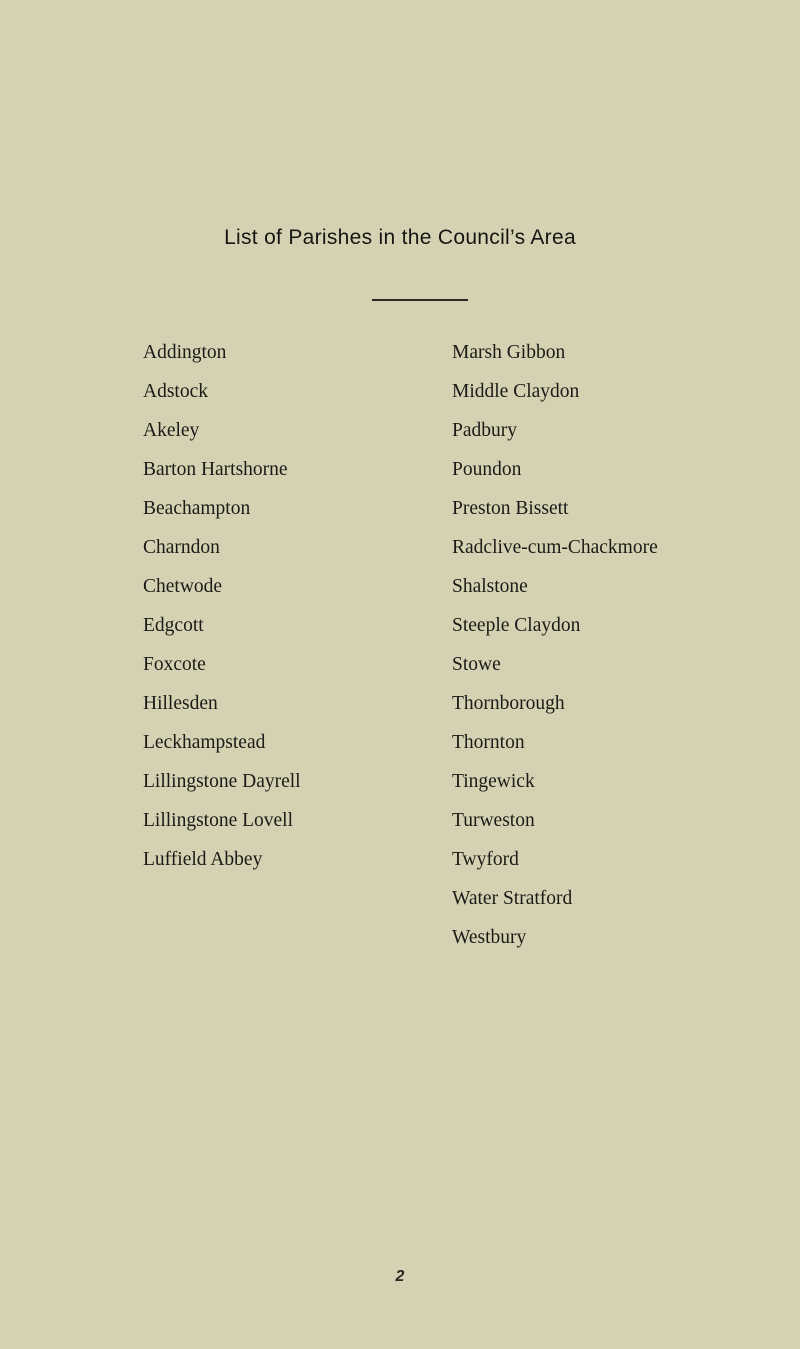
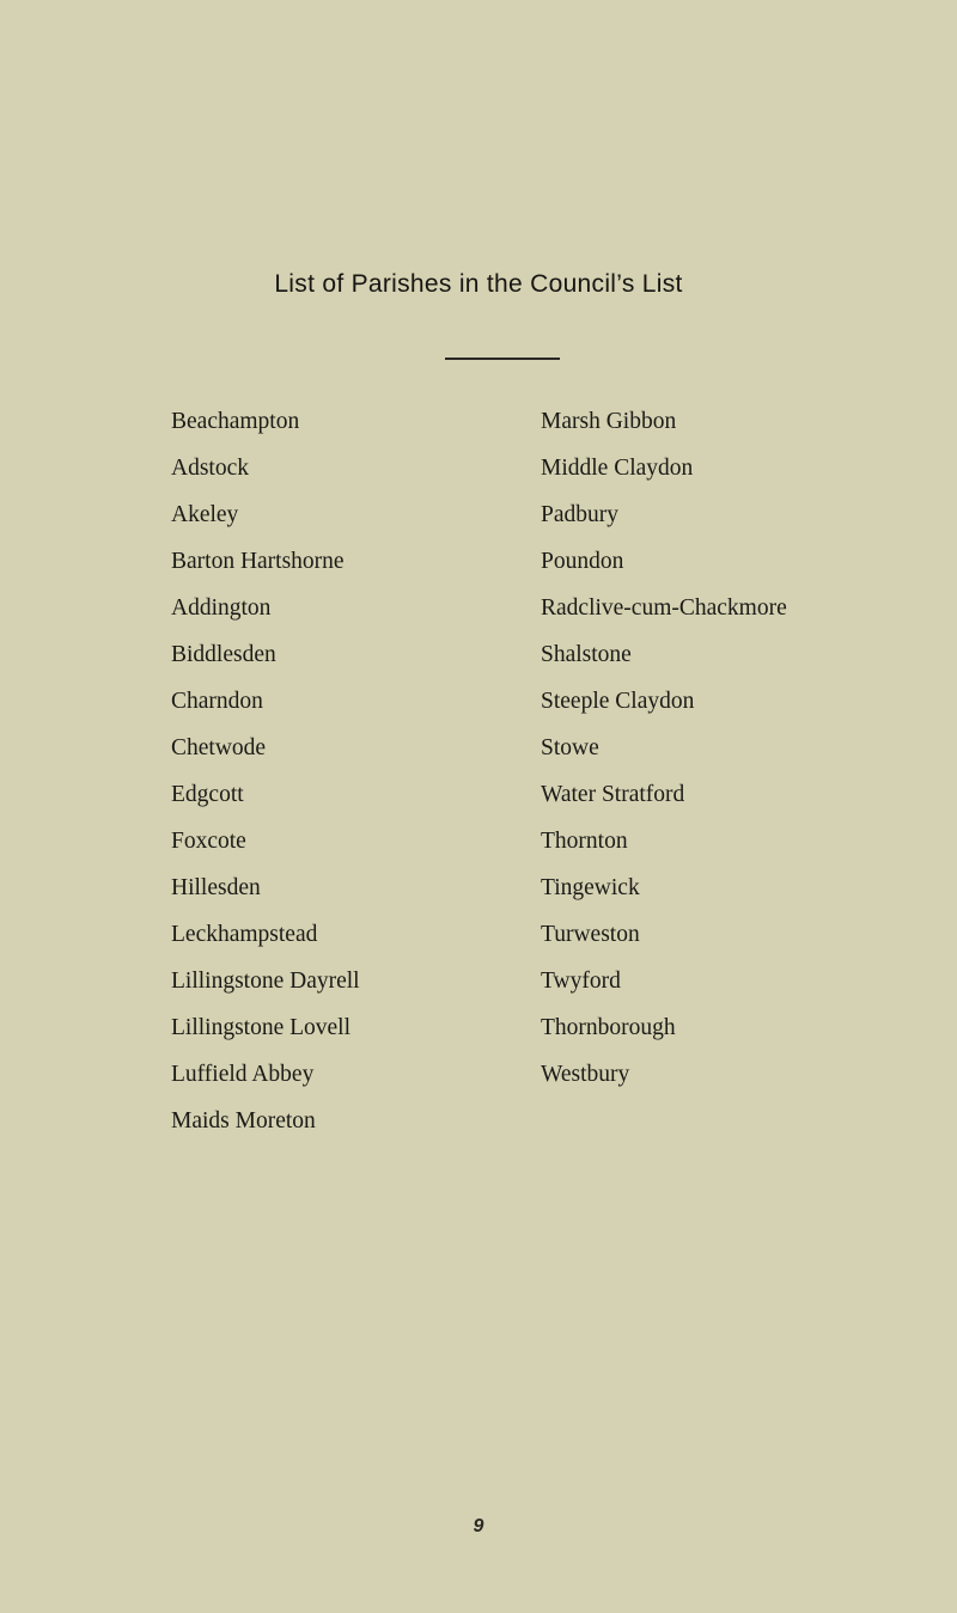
- List of Parishes in the Council’s Area
+ List of Parishes in the Council’s List
- Addington
+ Beachampton
  Adstock
  Akeley
  Barton Hartshorne
- Beachampton
+ Addington
+ Biddlesden
  Charndon
  Chetwode
  Edgcott
  Foxcote
  Hillesden
  Leckhampstead
  Lillingstone Dayrell
  Lillingstone Lovell
  Luffield Abbey
+ Maids Moreton
  Marsh Gibbon
  Middle Claydon
  Padbury
  Poundon
- Preston Bissett
  Radclive-cum-Chackmore
  Shalstone
  Steeple Claydon
  Stowe
- Thornborough
+ Water Stratford
  Thornton
  Tingewick
  Turweston
  Twyford
- Water Stratford
+ Thornborough
  Westbury
- 2
+ 9
